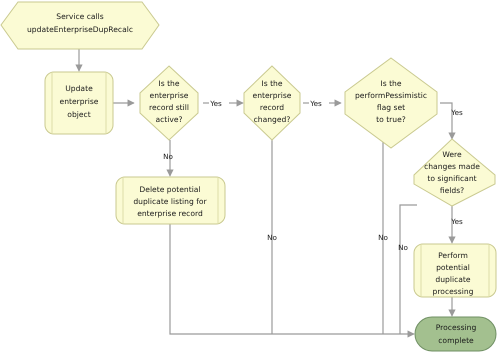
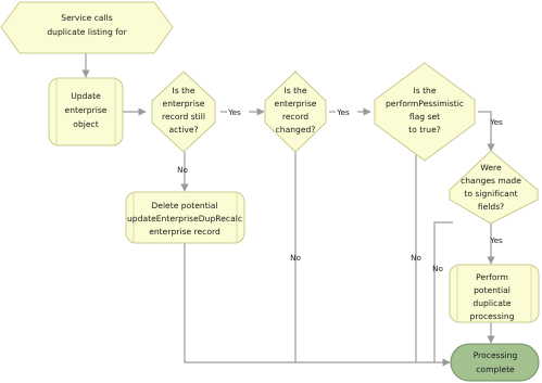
  Yes
  No
  Yes
  No
  Yes
  No
  Yes
  No
  Service calls
- updateEnterpriseDupRecalc
+ duplicate listing for
  Update
  enterprise
  object
  Is the
  enterprise
  record still
  active?
  Is the
  enterprise
  record
  changed?
  Is the
  performPessimistic
  flag set
  to true?
  Were
  changes made
  to significant
  fields?
  Delete potential
- duplicate listing for
+ updateEnterpriseDupRecalc
  enterprise record
  Perform
  potential
  duplicate
  processing
  Processing
  complete
